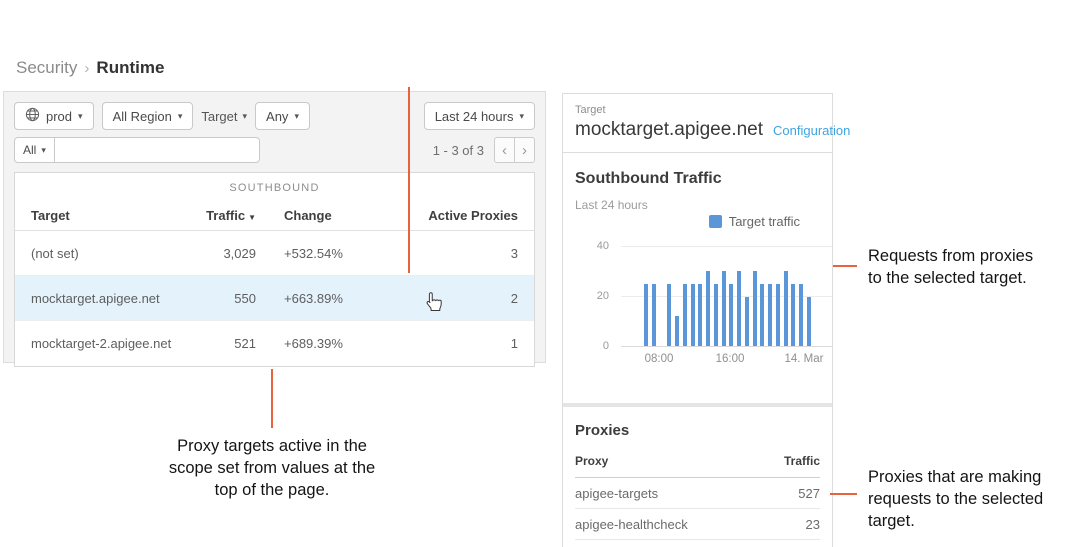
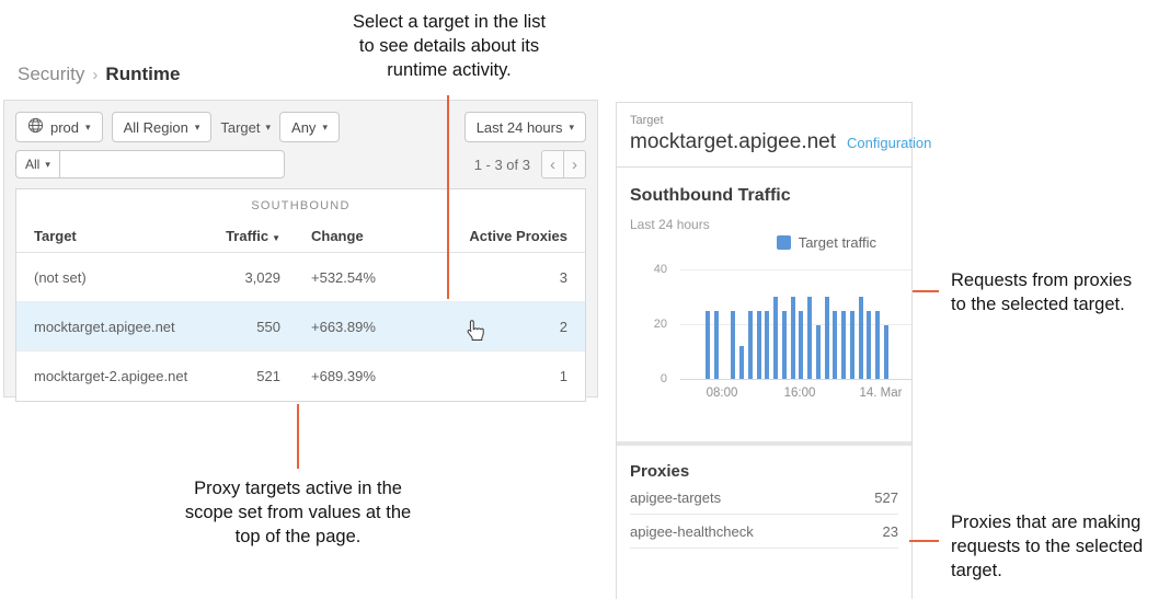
+ Select a target in the list
+ to see details about its
+ runtime activity.
  Requests from proxies
  to the selected target.
  Proxies that are making
  requests to the selected
  target.
  Proxy targets active in the
  scope set from values at the
  top of the page.
  Security
  ›
  Runtime
  prod
  ▾
  All Region
  ▾
  Target
  ▾
  Any
  ▾
  Last 24 hours
  ▾
  All
  ▾
  1 - 3 of 3
  ‹
  ›
  SOUTHBOUND
  Target
  Traffic ▼
  Change
  Active Proxies
  (not set)
  3,029
  +532.54%
  3
  mocktarget.apigee.net
  550
  +663.89%
  2
  mocktarget-2.apigee.net
  521
  +689.39%
  1
  Target
  mocktarget.apigee.net
  Configuration
  Southbound Traffic
  Last 24 hours
  Target traffic
  40
  20
  0
  08:00
  16:00
  14. Mar
  Proxies
- Proxy
- Traffic
  apigee-targets
  527
  apigee-healthcheck
  23
